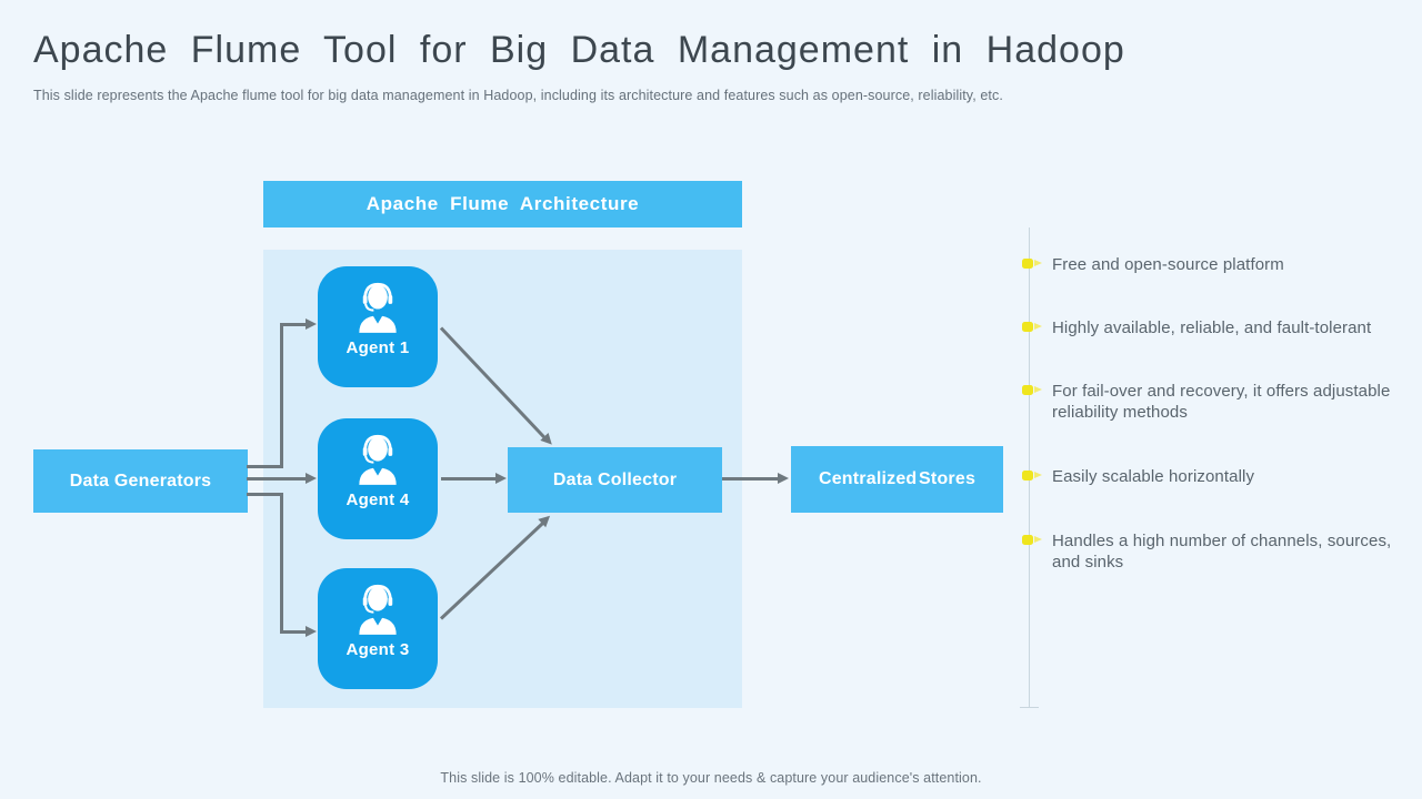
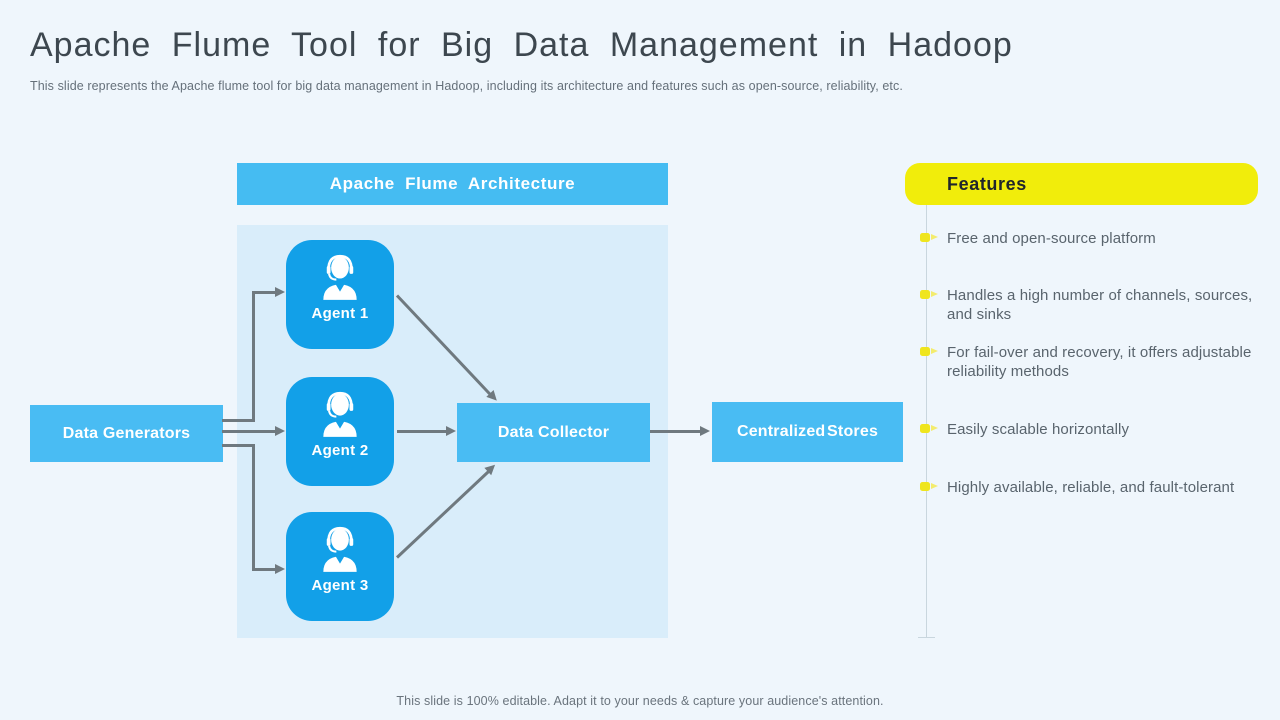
  Apache Flume Tool for Big Data Management in Hadoop
  This slide represents the Apache flume tool for big data management in Hadoop, including its architecture and features such as open-source, reliability, etc.
  Apache Flume Architecture
  Data Generators
  Data Collector
  Centralized Stores
  Agent 1
- Agent 4
+ Agent 2
  Agent 3
+ Features
  Free and open-source platform
- Highly available, reliable, and fault-tolerant
+ Handles a high number of channels, sources, and sinks
  For fail-over and recovery, it offers adjustable reliability methods
  Easily scalable horizontally
- Handles a high number of channels, sources, and sinks
+ Highly available, reliable, and fault-tolerant
  This slide is 100% editable. Adapt it to your needs & capture your audience's attention.
